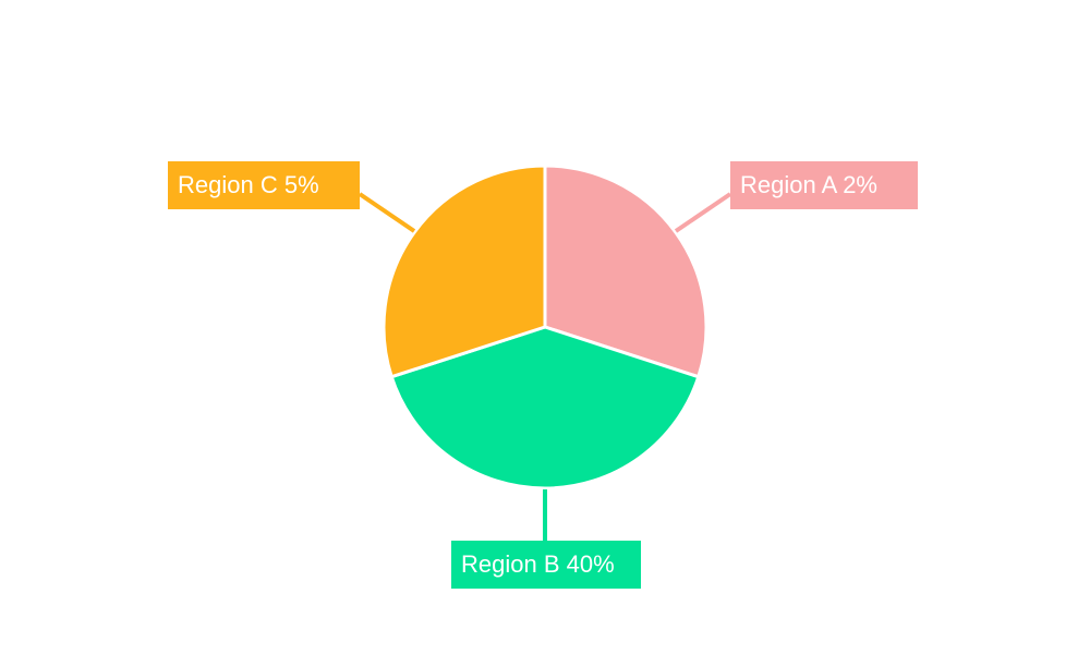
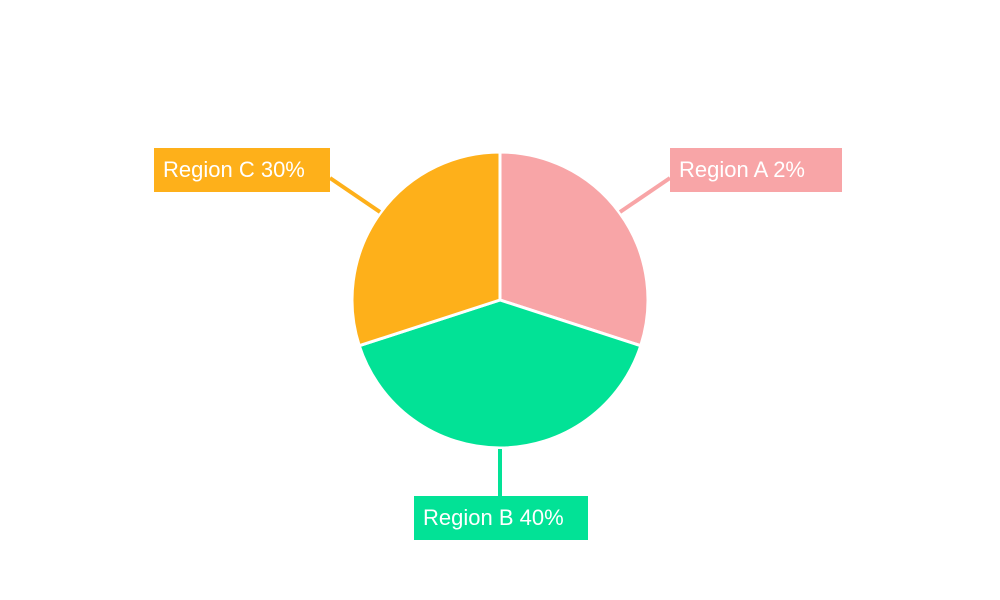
  Region A 2%
  Region B 40%
- Region C 5%
+ Region C 30%
